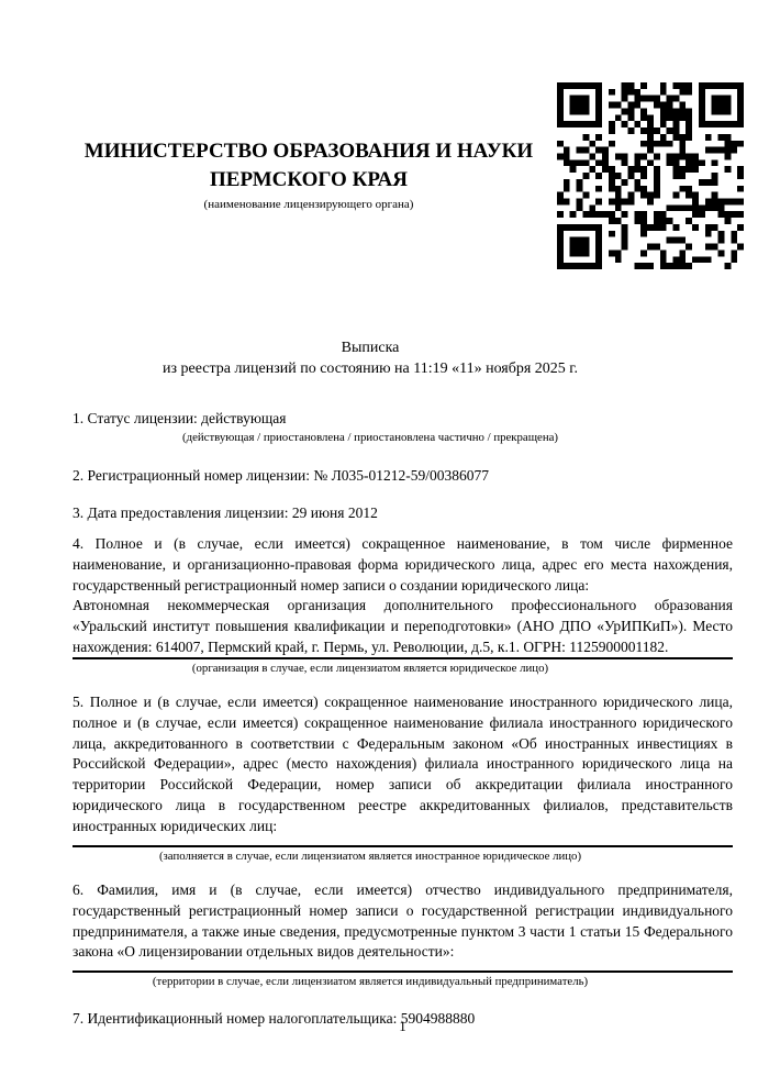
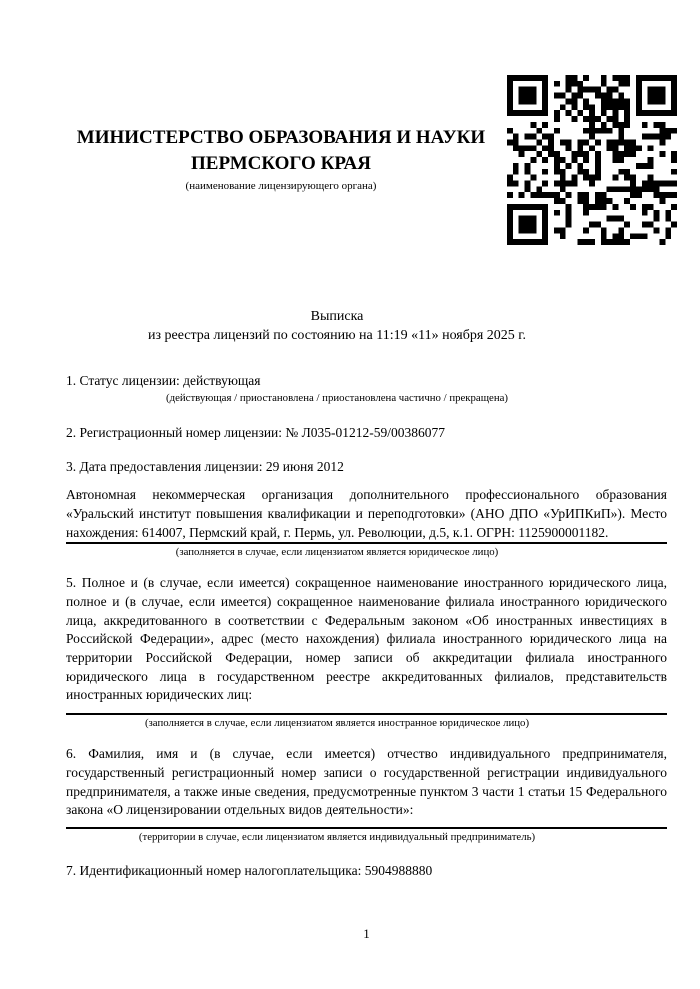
  МИНИСТЕРСТВО ОБРАЗОВАНИЯ И НАУКИ
  ПЕРМСКОГО КРАЯ
  (наименование лицензирующего органа)
  Выписка
  из реестра лицензий по состоянию на 11:19 «11» ноября 2025 г.
  1. Статус лицензии: действующая
  (действующая / приостановлена / приостановлена частично / прекращена)
  2. Регистрационный номер лицензии: № Л035-01212-59/00386077
  3. Дата предоставления лицензии: 29 июня 2012
- 4. Полное и (в случае, если имеется) сокращенное наименование, в том числе фирменное наименование, и организационно-правовая форма юридического лица, адрес его места нахождения, государственный регистрационный номер записи о создании юридического лица:
  Автономная некоммерческая организация дополнительного профессионального образования «Уральский институт повышения квалификации и переподготовки» (АНО ДПО «УрИПКиП»). Место нахождения: 614007, Пермский край, г. Пермь, ул. Революции, д.5, к.1. ОГРН: 1125900001182.
- (организация в случае, если лицензиатом является юридическое лицо)
+ (заполняется в случае, если лицензиатом является юридическое лицо)
  5. Полное и (в случае, если имеется) сокращенное наименование иностранного юридического лица, полное и (в случае, если имеется) сокращенное наименование филиала иностранного юридического лица, аккредитованного в соответствии с Федеральным законом «Об иностранных инвестициях в Российской Федерации», адрес (место нахождения) филиала иностранного юридического лица на территории Российской Федерации, номер записи об аккредитации филиала иностранного юридического лица в государственном реестре аккредитованных филиалов, представительств иностранных юридических лиц:
  (заполняется в случае, если лицензиатом является иностранное юридическое лицо)
  6. Фамилия, имя и (в случае, если имеется) отчество индивидуального предпринимателя, государственный регистрационный номер записи о государственной регистрации индивидуального предпринимателя, а также иные сведения, предусмотренные пунктом 3 части 1 статьи 15 Федерального закона «О лицензировании отдельных видов деятельности»:
  (территории в случае, если лицензиатом является индивидуальный предприниматель)
  7. Идентификационный номер налогоплательщика: 5904988880
  1
